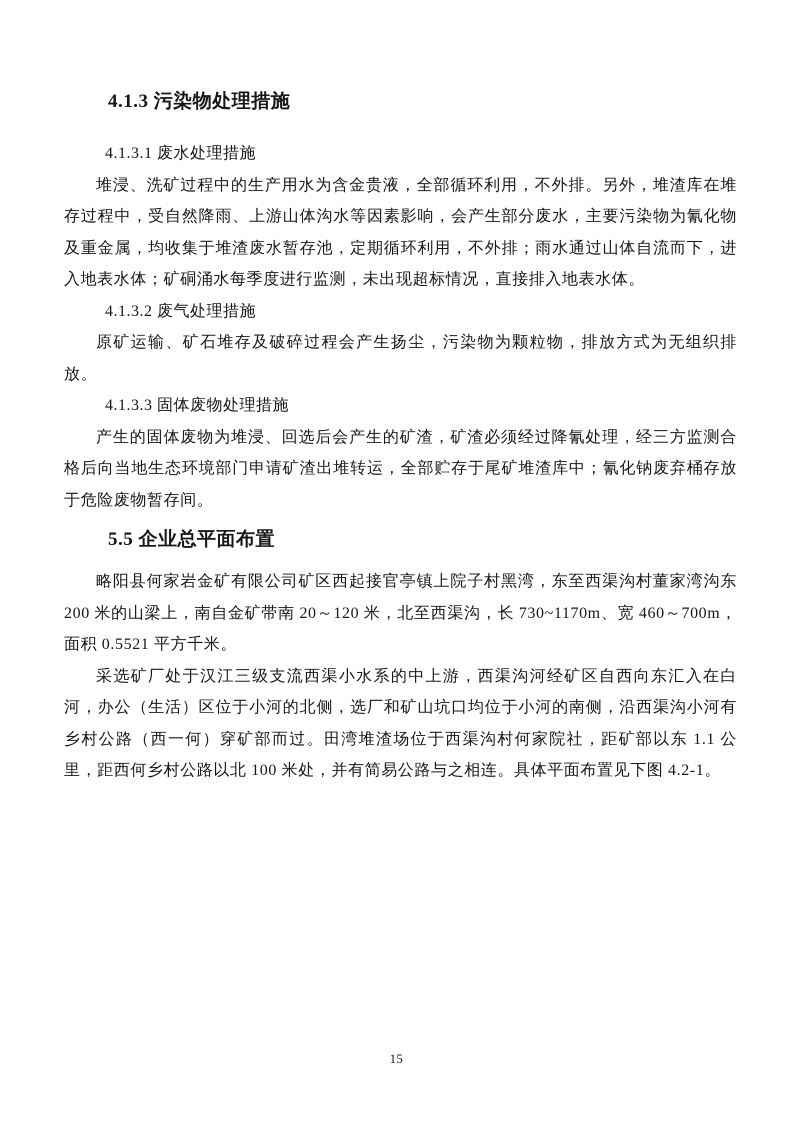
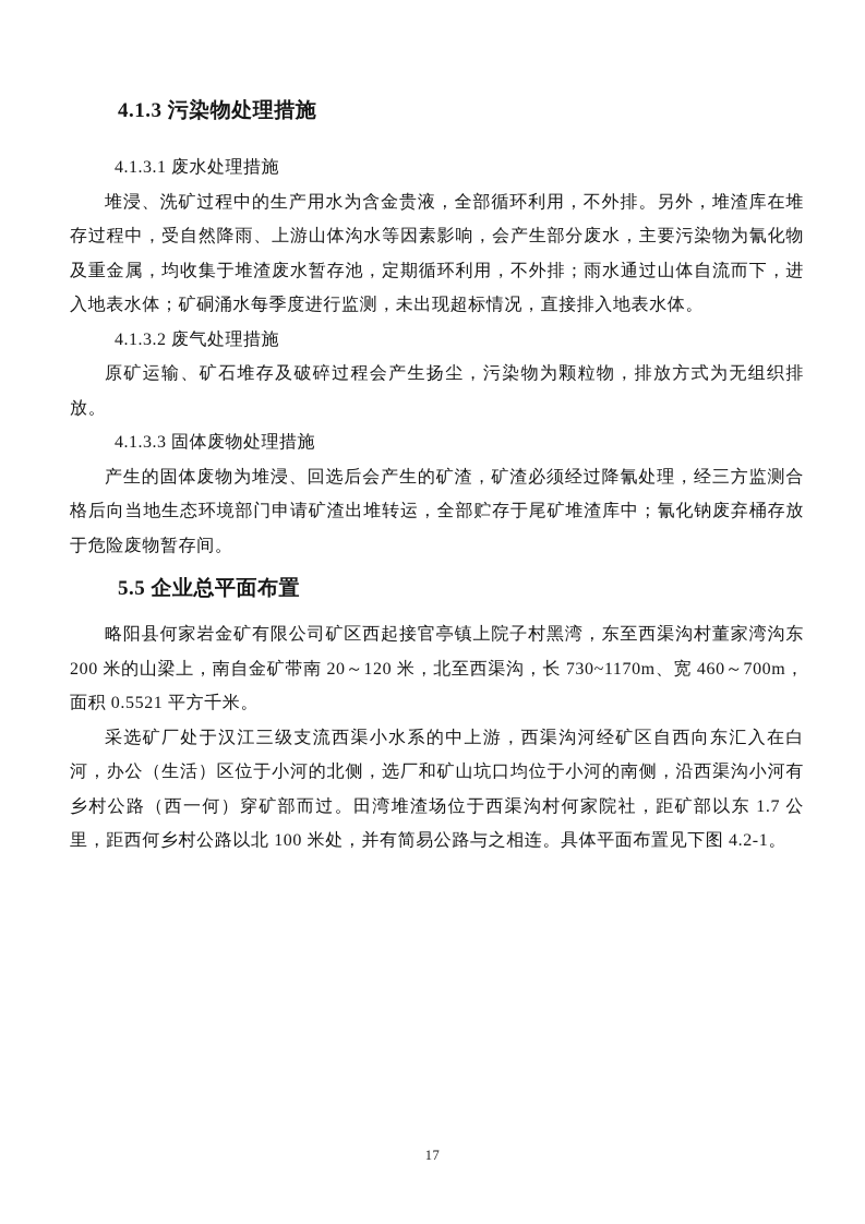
  4.1.3 污染物处理措施
  4.1.3.1 废水处理措施
  堆浸、洗矿过程中的生产用水为含金贵液，全部循环利用，不外排。另外，堆渣库在堆存过程中，受自然降雨、上游山体沟水等因素影响，会产生部分废水，主要污染物为氰化物及重金属，均收集于堆渣废水暂存池，定期循环利用，不外排；雨水通过山体自流而下，进入地表水体；矿硐涌水每季度进行监测，未出现超标情况，直接排入地表水体。
  4.1.3.2 废气处理措施
  原矿运输、矿石堆存及破碎过程会产生扬尘，污染物为颗粒物，排放方式为无组织排放。
  4.1.3.3 固体废物处理措施
  产生的固体废物为堆浸、回选后会产生的矿渣，矿渣必须经过降氰处理，经三方监测合格后向当地生态环境部门申请矿渣出堆转运，全部贮存于尾矿堆渣库中；氰化钠废弃桶存放于危险废物暂存间。
  5.5 企业总平面布置
  略阳县何家岩金矿有限公司矿区西起接官亭镇上院子村黑湾，东至西渠沟村董家湾沟东 200 米的山梁上，南自金矿带南 20～120 米，北至西渠沟，长 730~1170m、宽 460～700m，面积 0.5521 平方千米。
- 采选矿厂处于汉江三级支流西渠小水系的中上游，西渠沟河经矿区自西向东汇入在白河，办公（生活）区位于小河的北侧，选厂和矿山坑口均位于小河的南侧，沿西渠沟小河有乡村公路（西一何）穿矿部而过。田湾堆渣场位于西渠沟村何家院社，距矿部以东 1.1 公里，距西何乡村公路以北 100 米处，并有简易公路与之相连。具体平面布置见下图 4.2-1。
+ 采选矿厂处于汉江三级支流西渠小水系的中上游，西渠沟河经矿区自西向东汇入在白河，办公（生活）区位于小河的北侧，选厂和矿山坑口均位于小河的南侧，沿西渠沟小河有乡村公路（西一何）穿矿部而过。田湾堆渣场位于西渠沟村何家院社，距矿部以东 1.7 公里，距西何乡村公路以北 100 米处，并有简易公路与之相连。具体平面布置见下图 4.2-1。
- 15
+ 17
